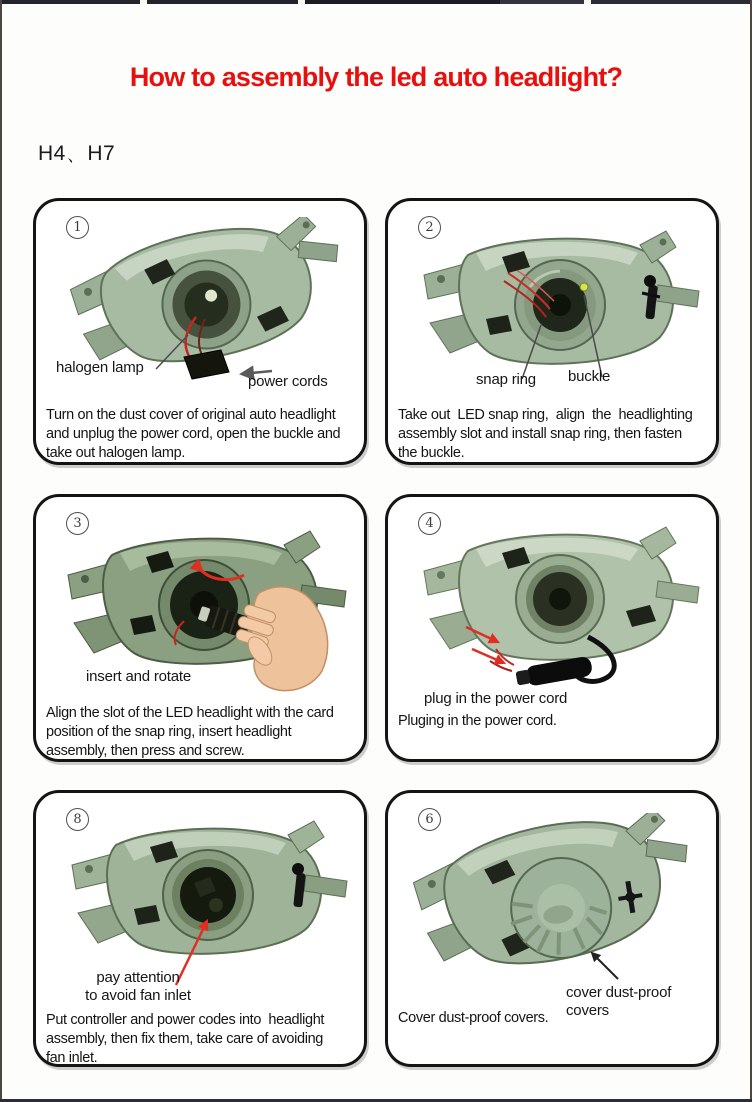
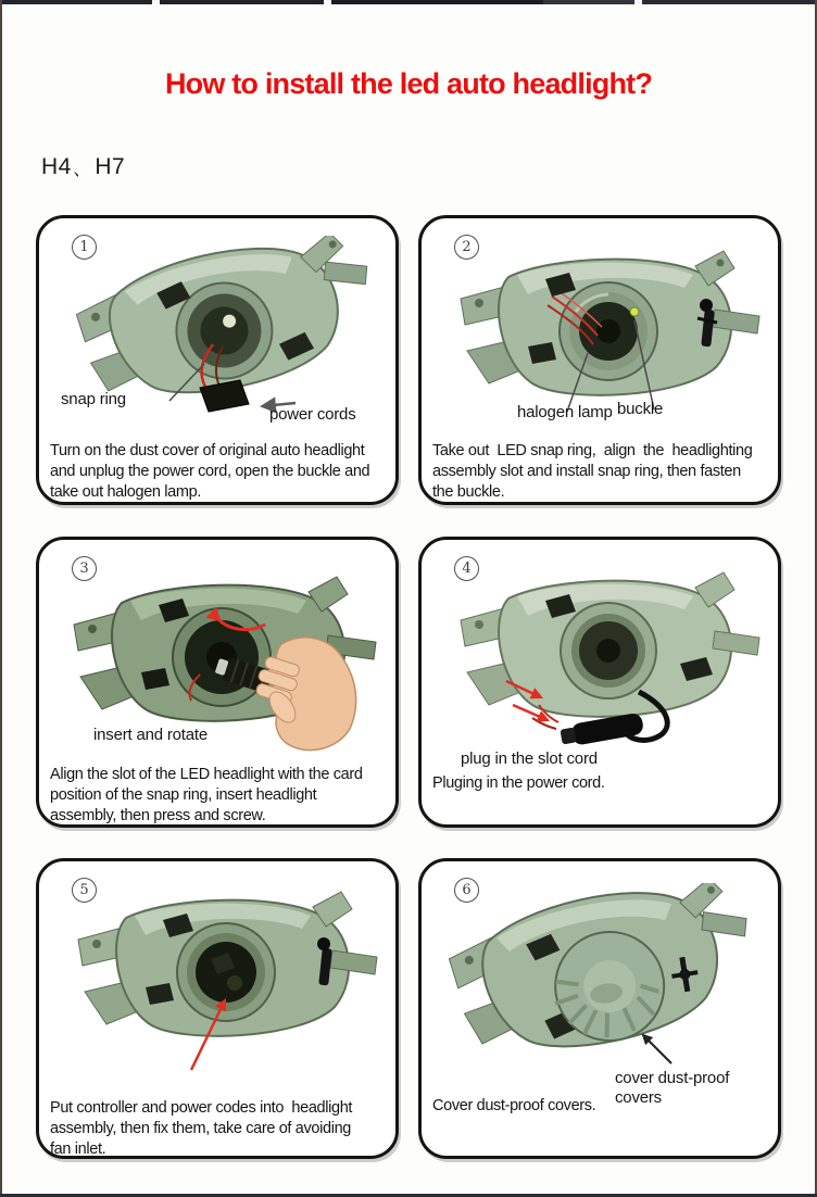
- How to assembly the led auto headlight?
+ How to install the led auto headlight?
  H4、H7
  1
- halogen lamp
+ snap ring
  power cords
  Turn on the dust cover of original auto headlight
  and unplug the power cord, open the buckle and
  take out halogen lamp.
  2
- snap ring
+ halogen lamp
  buckle
  Take out LED snap ring, align the headlighting
  assembly slot and install snap ring, then fasten
  the buckle.
  3
  insert and rotate
  Align the slot of the LED headlight with the card
  position of the snap ring, insert headlight
  assembly, then press and screw.
  4
- plug in the power cord
+ plug in the slot cord
  Pluging in the power cord.
- 8
+ 5
- pay attention
- to avoid fan inlet
  Put controller and power codes into headlight
  assembly, then fix them, take care of avoiding
  fan inlet.
  6
  cover dust-proof covers
  Cover dust-proof covers.
